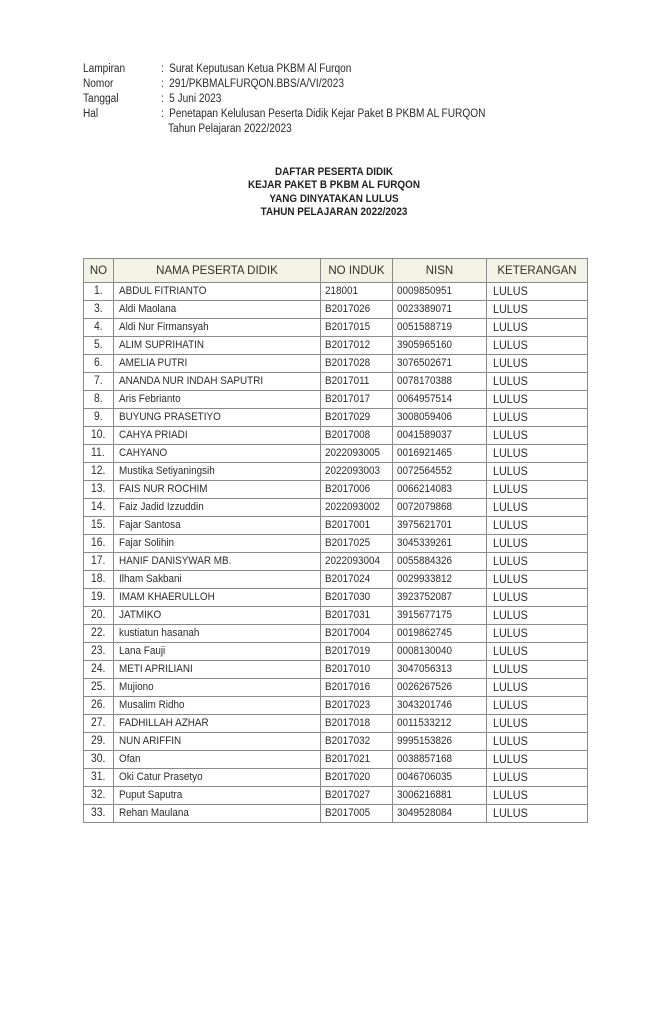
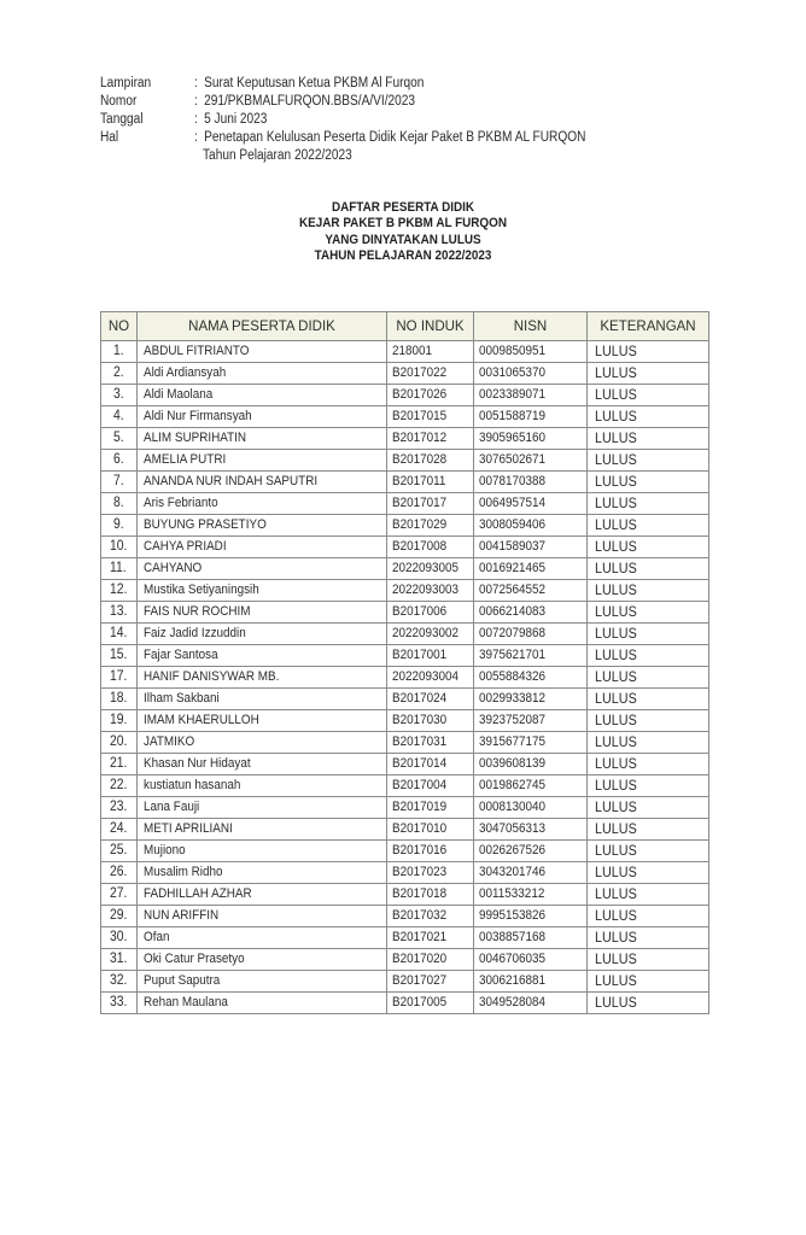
  Lampiran
  : Surat Keputusan Ketua PKBM Al Furqon
  Nomor
  : 291/PKBMALFURQON.BBS/A/VI/2023
  Tanggal
  : 5 Juni 2023
  Hal
  : Penetapan Kelulusan Peserta Didik Kejar Paket B PKBM AL FURQON
  Tahun Pelajaran 2022/2023
  DAFTAR PESERTA DIDIK
  KEJAR PAKET B PKBM AL FURQON
  YANG DINYATAKAN LULUS
  TAHUN PELAJARAN 2022/2023
  NO	NAMA PESERTA DIDIK	NO INDUK	NISN	KETERANGAN
  1.	ABDUL FITRIANTO	218001	0009850951	LULUS
+ 2.	Aldi Ardiansyah	B2017022	0031065370	LULUS
  3.	Aldi Maolana	B2017026	0023389071	LULUS
  4.	Aldi Nur Firmansyah	B2017015	0051588719	LULUS
  5.	ALIM SUPRIHATIN	B2017012	3905965160	LULUS
  6.	AMELIA PUTRI	B2017028	3076502671	LULUS
  7.	ANANDA NUR INDAH SAPUTRI	B2017011	0078170388	LULUS
  8.	Aris Febrianto	B2017017	0064957514	LULUS
  9.	BUYUNG PRASETIYO	B2017029	3008059406	LULUS
  10.	CAHYA PRIADI	B2017008	0041589037	LULUS
  11.	CAHYANO	2022093005	0016921465	LULUS
  12.	Mustika Setiyaningsih	2022093003	0072564552	LULUS
  13.	FAIS NUR ROCHIM	B2017006	0066214083	LULUS
  14.	Faiz Jadid Izzuddin	2022093002	0072079868	LULUS
  15.	Fajar Santosa	B2017001	3975621701	LULUS
- 16.	Fajar Solihin	B2017025	3045339261	LULUS
  17.	HANIF DANISYWAR MB.	2022093004	0055884326	LULUS
  18.	Ilham Sakbani	B2017024	0029933812	LULUS
  19.	IMAM KHAERULLOH	B2017030	3923752087	LULUS
  20.	JATMIKO	B2017031	3915677175	LULUS
+ 21.	Khasan Nur Hidayat	B2017014	0039608139	LULUS
  22.	kustiatun hasanah	B2017004	0019862745	LULUS
  23.	Lana Fauji	B2017019	0008130040	LULUS
  24.	METI APRILIANI	B2017010	3047056313	LULUS
  25.	Mujiono	B2017016	0026267526	LULUS
  26.	Musalim Ridho	B2017023	3043201746	LULUS
  27.	FADHILLAH AZHAR	B2017018	0011533212	LULUS
  29.	NUN ARIFFIN	B2017032	9995153826	LULUS
  30.	Ofan	B2017021	0038857168	LULUS
  31.	Oki Catur Prasetyo	B2017020	0046706035	LULUS
  32.	Puput Saputra	B2017027	3006216881	LULUS
  33.	Rehan Maulana	B2017005	3049528084	LULUS
